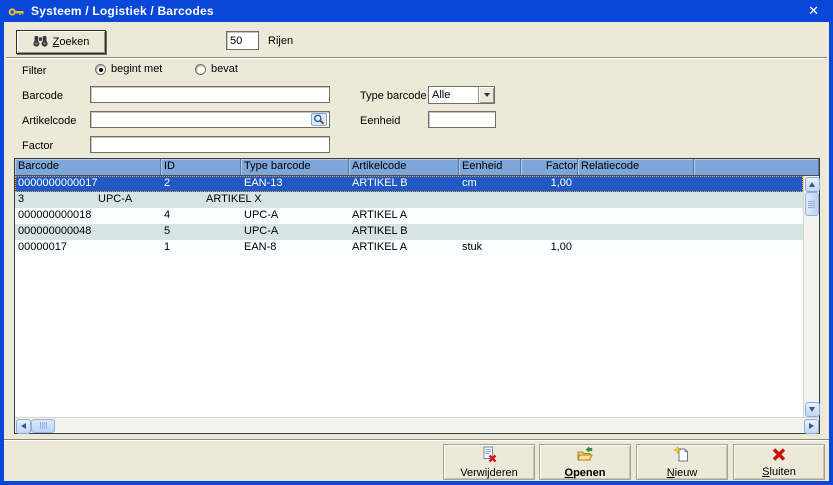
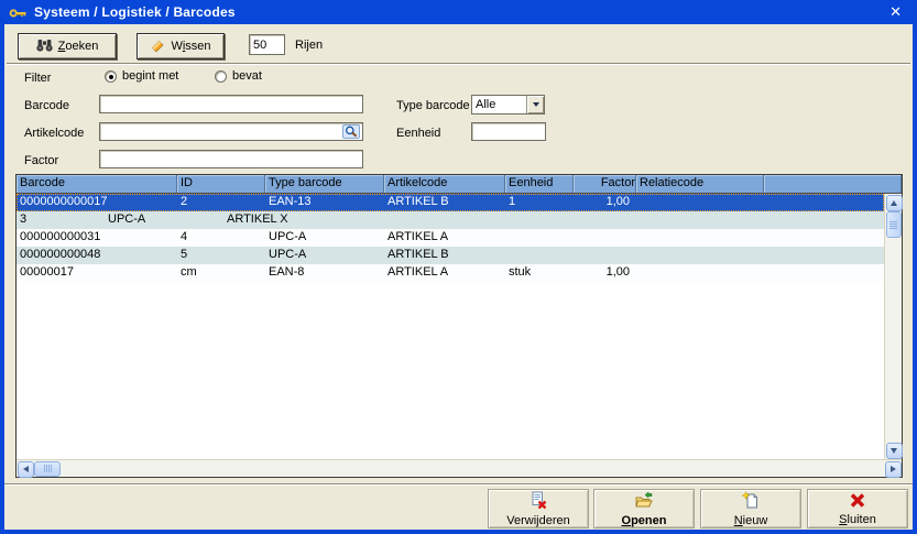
  Systeem / Logistiek / Barcodes
  ✕
  Zoeken
+ Wissen
  50
  Rijen
  Filter
  begint met
  bevat
  Barcode
  Type barcode
  Alle
  Artikelcode
  Eenheid
  Factor
  Barcode
  ID
  Type barcode
  Artikelcode
  Eenheid
  Factor
  Relatiecode
  0000000000017
  2
  EAN-13
  ARTIKEL B
- cm
+ 1
  1,00
  3
  UPC-A
  ARTIKEL X
- 000000000018
+ 000000000031
  4
  UPC-A
  ARTIKEL A
  000000000048
  5
  UPC-A
  ARTIKEL B
  00000017
- 1
+ cm
  EAN-8
  ARTIKEL A
  stuk
  1,00
  Verwijderen
  Openen
  Nieuw
  Sluiten
